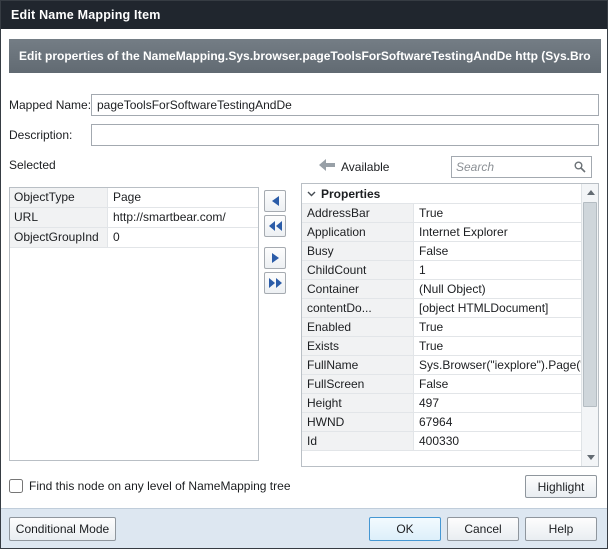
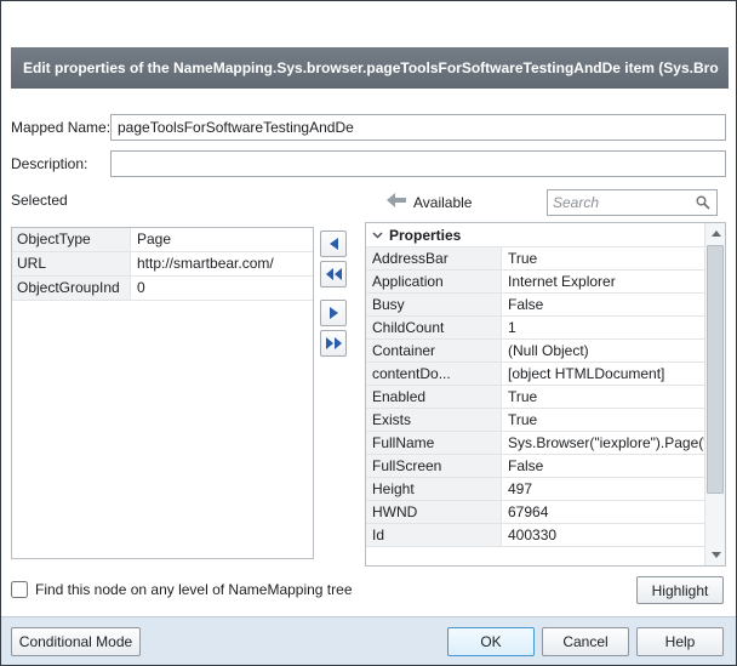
- Edit Name Mapping Item
- Edit properties of the NameMapping.Sys.browser.pageToolsForSoftwareTestingAndDe http (Sys.Bro
+ Edit properties of the NameMapping.Sys.browser.pageToolsForSoftwareTestingAndDe item (Sys.Bro
  Mapped Name:
  pageToolsForSoftwareTestingAndDe
  Description:
  Selected
  Available
  Search
  ObjectType
  Page
  URL
  http://smartbear.com/
  ObjectGroupInd
  0
  Properties
  AddressBar
  True
  Application
  Internet Explorer
  Busy
  False
  ChildCount
  1
  Container
  (Null Object)
  contentDo...
  [object HTMLDocument]
  Enabled
  True
  Exists
  True
  FullName
  Sys.Browser("iexplore").Page(
  FullScreen
  False
  Height
  497
  HWND
  67964
  Id
  400330
  Find this node on any level of NameMapping tree
  Highlight
  Conditional Mode
  OK
  Cancel
  Help
